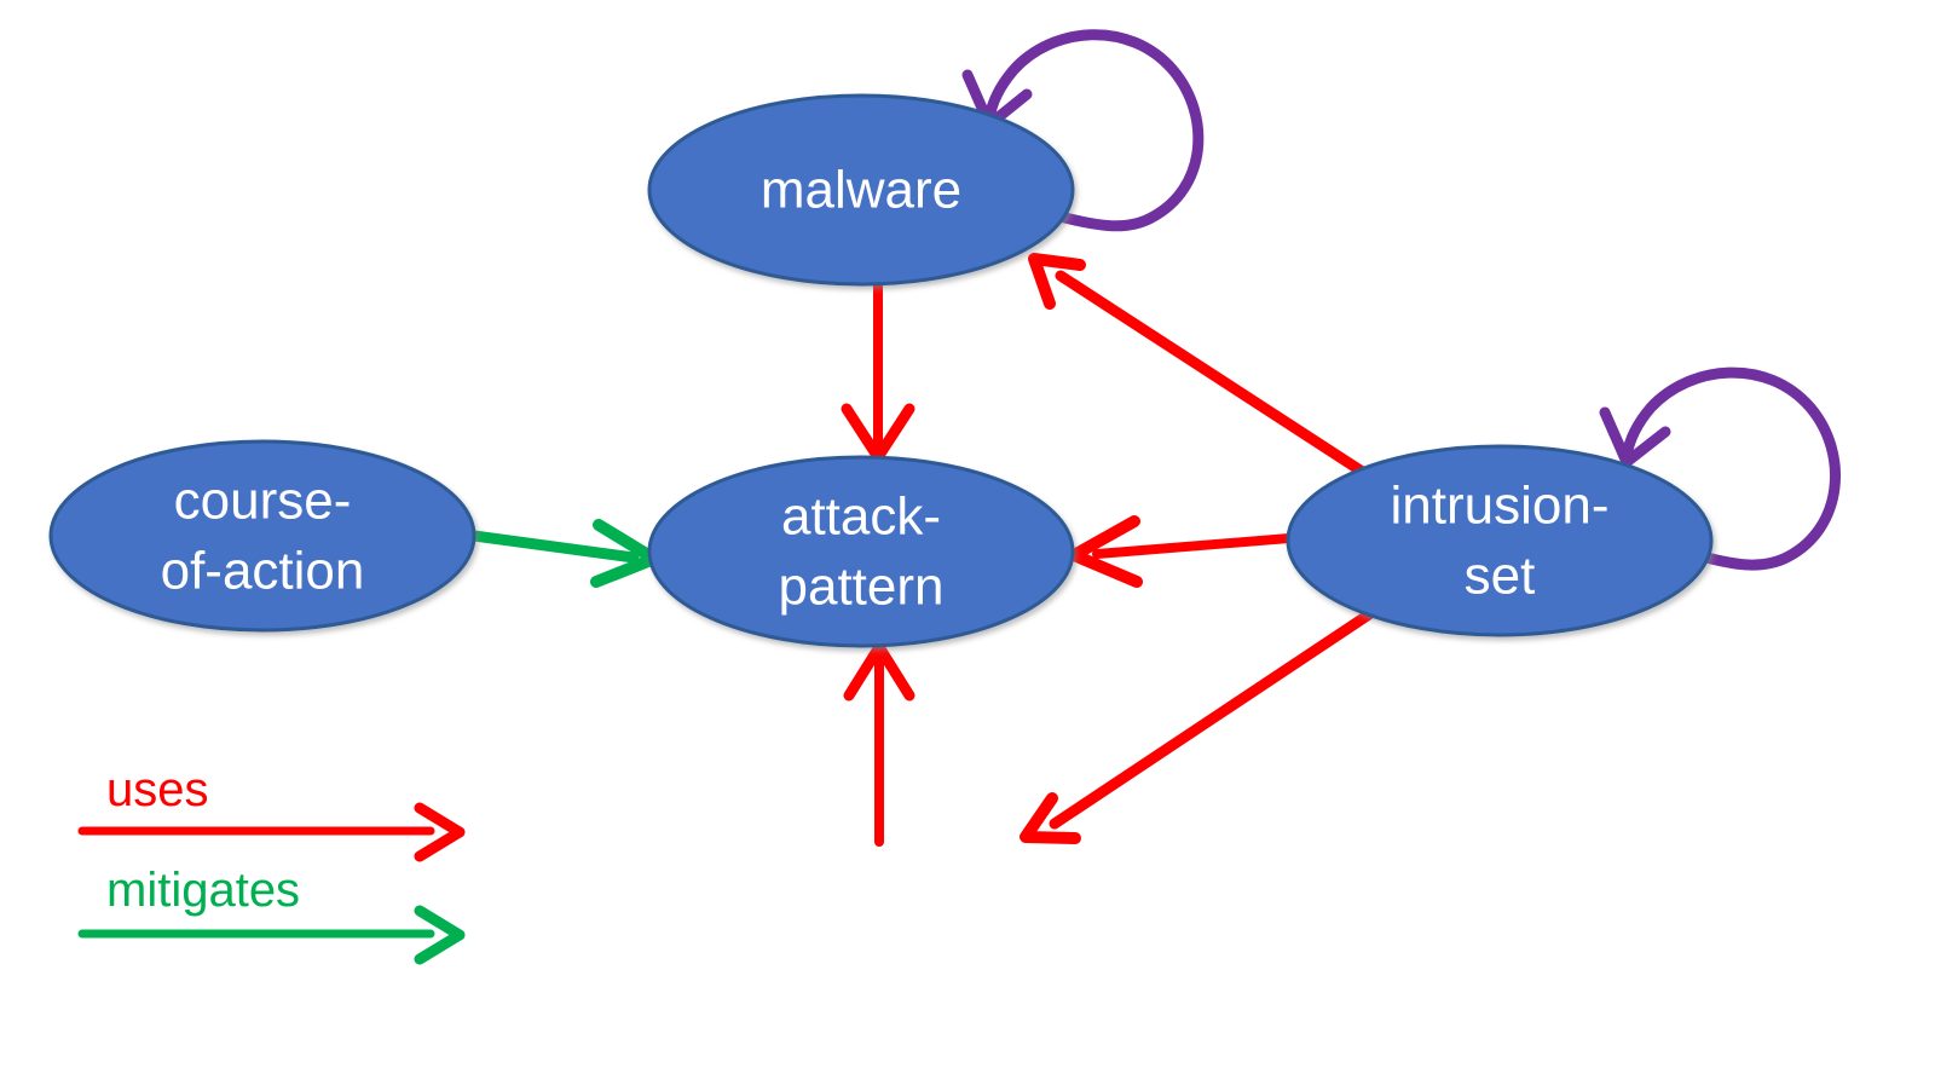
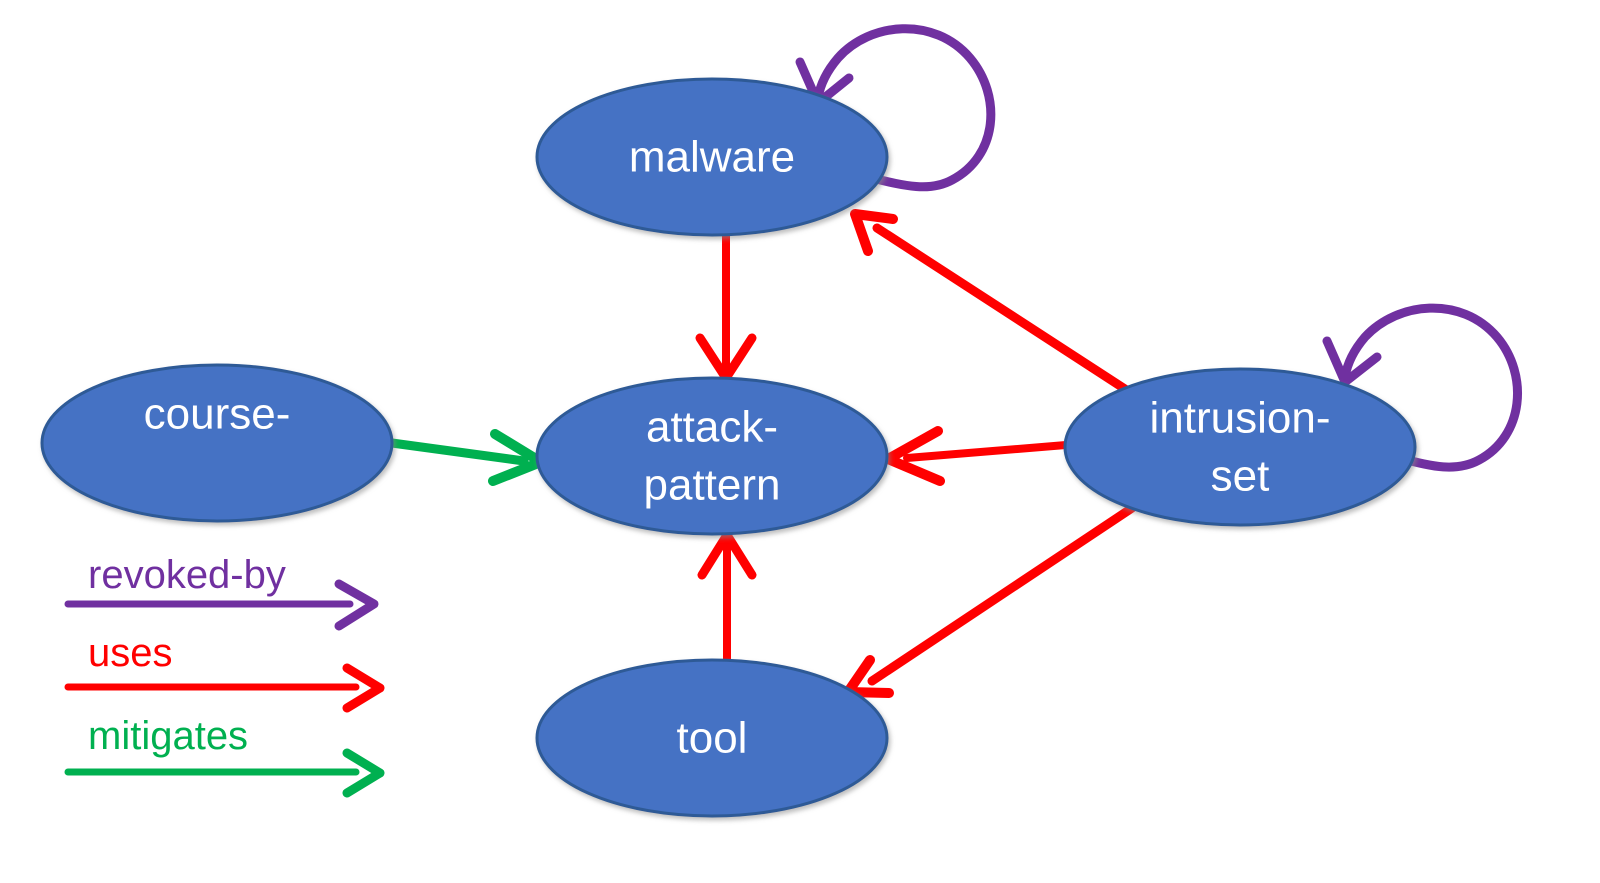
  malware
  attack-
  pattern
+ tool
  course-
- of-action
  intrusion-
  set
+ revoked-by
  uses
  mitigates
